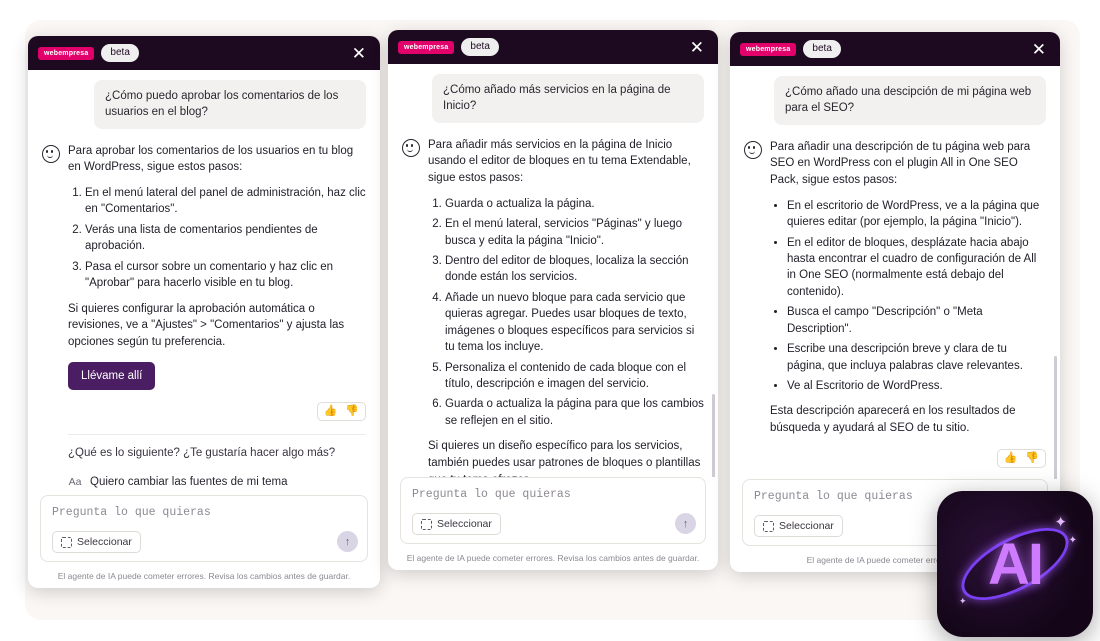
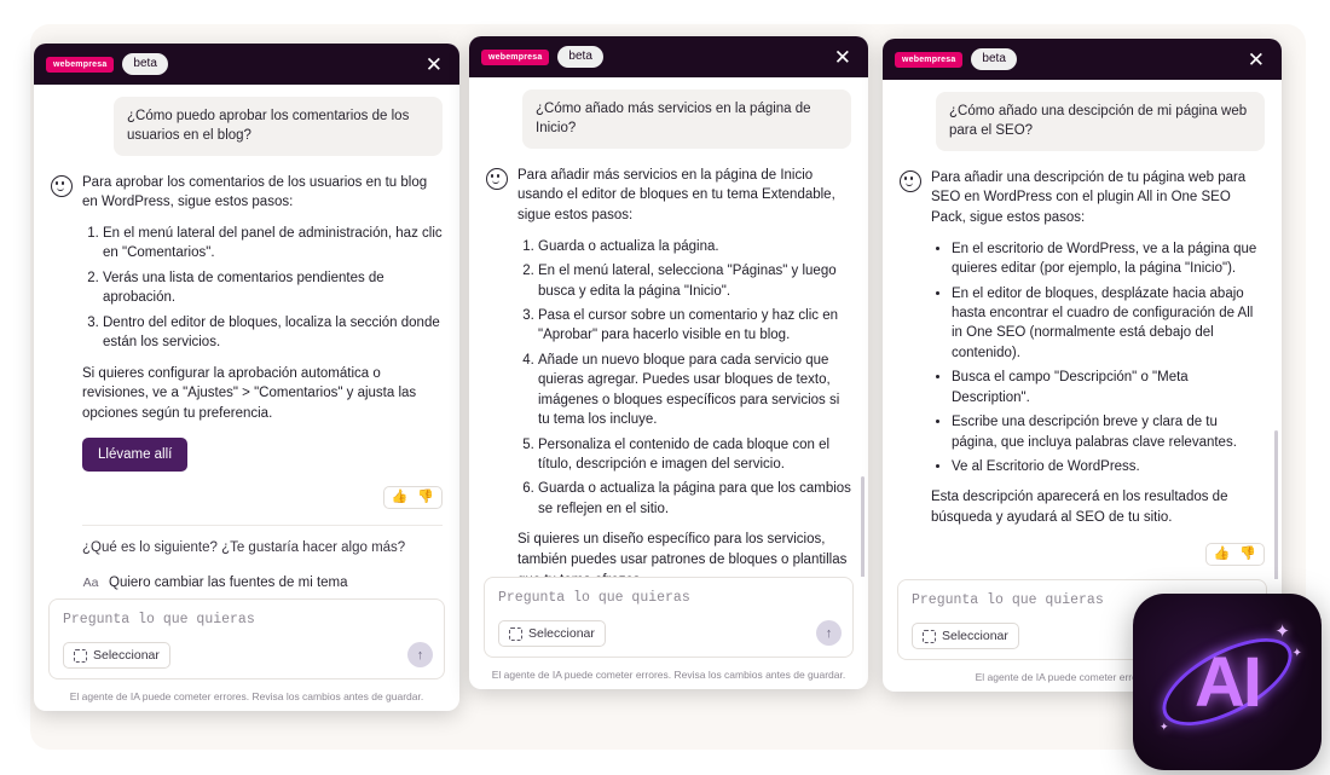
  beta
  ✕
  ¿Cómo puedo aprobar los comentarios de los usuarios en el blog?
  Para aprobar los comentarios de los usuarios en tu blog en WordPress, sigue estos pasos:
  En el menú lateral del panel de administración, haz clic en "Comentarios".
  Verás una lista de comentarios pendientes de aprobación.
- Pasa el cursor sobre un comentario y haz clic en "Aprobar" para hacerlo visible en tu blog.
+ Dentro del editor de bloques, localiza la sección donde están los servicios.
  Si quieres configurar la aprobación automática o revisiones, ve a "Ajustes" > "Comentarios" y ajusta las opciones según tu preferencia.
  Llévame allí
  👍
  👎
  ¿Qué es lo siguiente? ¿Te gustaría hacer algo más?
  Aa
  Quiero cambiar las fuentes de mi tema
  Pregunta lo que quieras
  Seleccionar
  ↑
  El agente de IA puede cometer errores. Revisa los cambios antes de guardar.
  beta
  ✕
  ¿Cómo añado más servicios en la página de Inicio?
  Para añadir más servicios en la página de Inicio usando el editor de bloques en tu tema Extendable, sigue estos pasos:
  Guarda o actualiza la página.
- En el menú lateral, servicios "Páginas" y luego busca y edita la página "Inicio".
+ En el menú lateral, selecciona "Páginas" y luego busca y edita la página "Inicio".
- Dentro del editor de bloques, localiza la sección donde están los servicios.
+ Pasa el cursor sobre un comentario y haz clic en "Aprobar" para hacerlo visible en tu blog.
  Añade un nuevo bloque para cada servicio que quieras agregar. Puedes usar bloques de texto, imágenes o bloques específicos para servicios si tu tema los incluye.
  Personaliza el contenido de cada bloque con el título, descripción e imagen del servicio.
  Guarda o actualiza la página para que los cambios se reflejen en el sitio.
  Si quieres un diseño específico para los servicios, también puedes usar patrones de bloques o plantillas
  Pregunta lo que quieras
  Seleccionar
  ↑
  El agente de IA puede cometer errores. Revisa los cambios antes de guardar.
  beta
  ✕
  ¿Cómo añado una descipción de mi página web para el SEO?
  Para añadir una descripción de tu página web para SEO en WordPress con el plugin All in One SEO Pack, sigue estos pasos:
  En el escritorio de WordPress, ve a la página que quieres editar (por ejemplo, la página "Inicio").
  En el editor de bloques, desplázate hacia abajo hasta encontrar el cuadro de configuración de All in One SEO (normalmente está debajo del contenido).
  Busca el campo "Descripción" o "Meta Description".
  Escribe una descripción breve y clara de tu página, que incluya palabras clave relevantes.
  Ve al Escritorio de WordPress.
  Esta descripción aparecerá en los resultados de búsqueda y ayudará al SEO de tu sitio.
  👍
  👎
  Pregunta lo que quieras
  Seleccionar
  El agente de IA puede cometer err
  AI
  ✦
  ✦
  ✦
